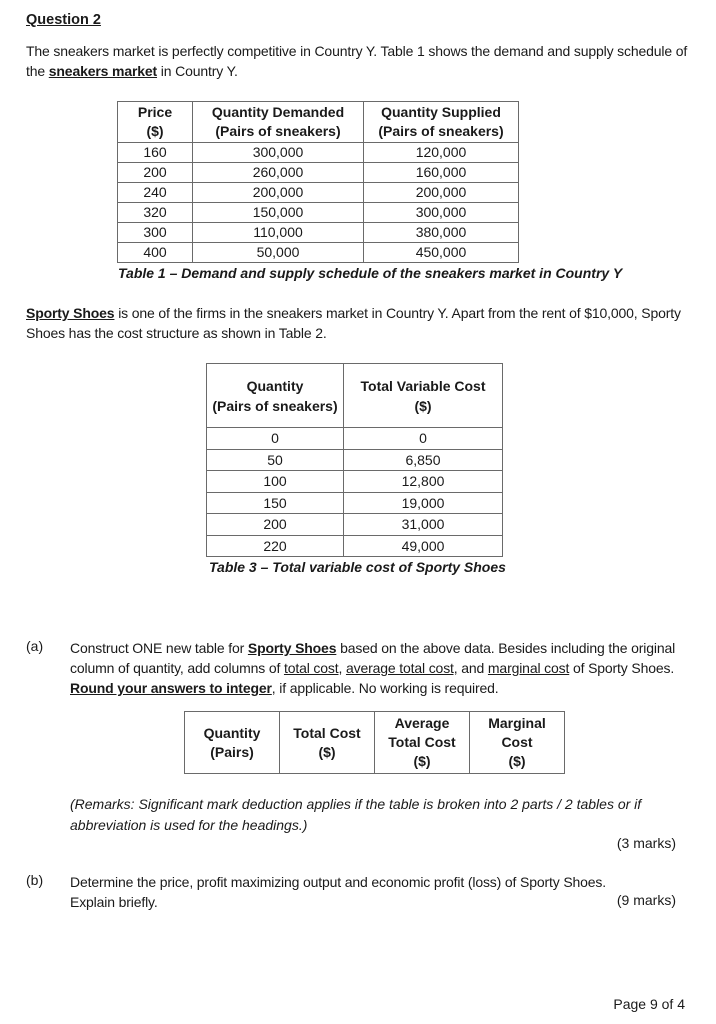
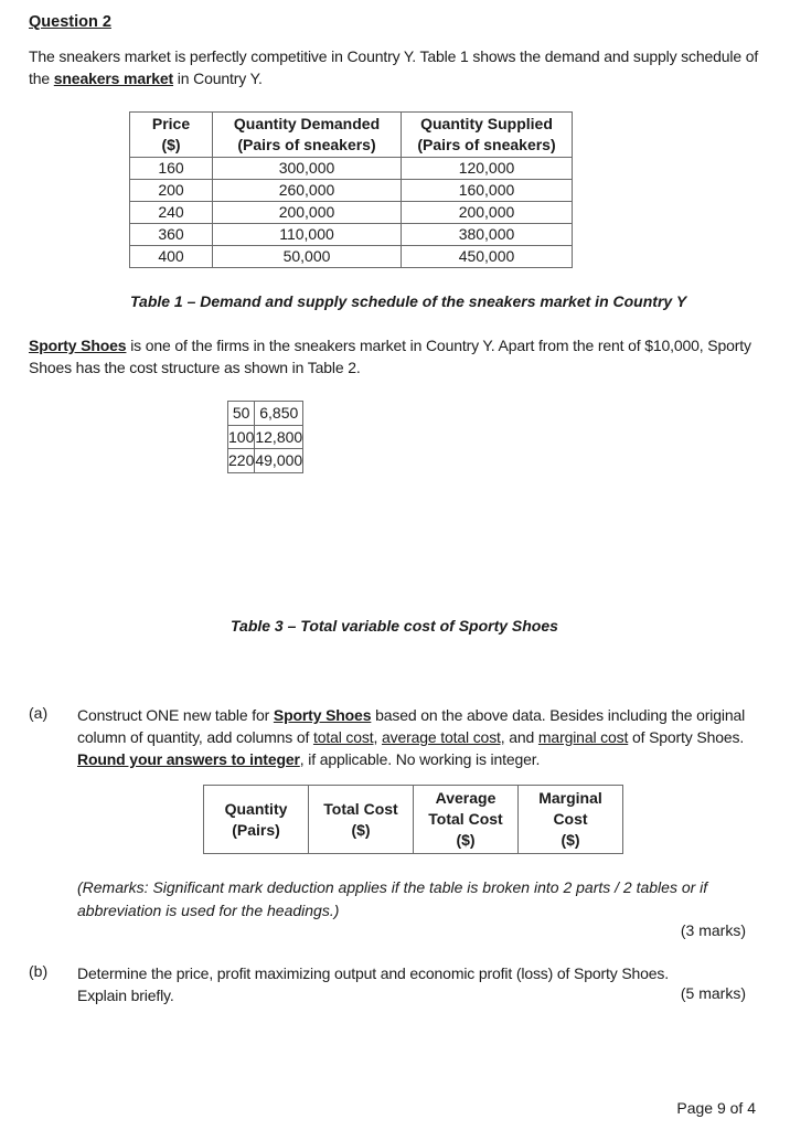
  Question 2
  The sneakers market is perfectly competitive in Country Y. Table 1 shows the demand and supply schedule of the sneakers market in Country Y.
  Price($)	Quantity Demanded(Pairs of sneakers)	Quantity Supplied(Pairs of sneakers)
  160	300,000	120,000
  200	260,000	160,000
  240	200,000	200,000
- 320	150,000	300,000
- 300	110,000	380,000
+ 360	110,000	380,000
  400	50,000	450,000
  Table 1 – Demand and supply schedule of the sneakers market in Country Y
  Sporty Shoes is one of the firms in the sneakers market in Country Y. Apart from the rent of $10,000, Sporty Shoes has the cost structure as shown in Table 2.
- Quantity(Pairs of sneakers)	Total Variable Cost($)
- 0	0
  50	6,850
  100	12,800
- 150	19,000
- 200	31,000
  220	49,000
  Table 3 – Total variable cost of Sporty Shoes
  (a)
- Construct ONE new table for Sporty Shoes based on the above data. Besides including the original column of quantity, add columns of total cost, average total cost, and marginal cost of Sporty Shoes. Round your answers to integer, if applicable. No working is required.
+ Construct ONE new table for Sporty Shoes based on the above data. Besides including the original column of quantity, add columns of total cost, average total cost, and marginal cost of Sporty Shoes. Round your answers to integer, if applicable. No working is integer.
  Quantity(Pairs)	Total Cost($)	AverageTotal Cost($)	MarginalCost($)
  (Remarks: Significant mark deduction applies if the table is broken into 2 parts / 2 tables or if abbreviation is used for the headings.)
  (3 marks)
  (b)
  Determine the price, profit maximizing output and economic profit (loss) of Sporty Shoes. Explain briefly.
- (9 marks)
+ (5 marks)
  Page 9 of 4
